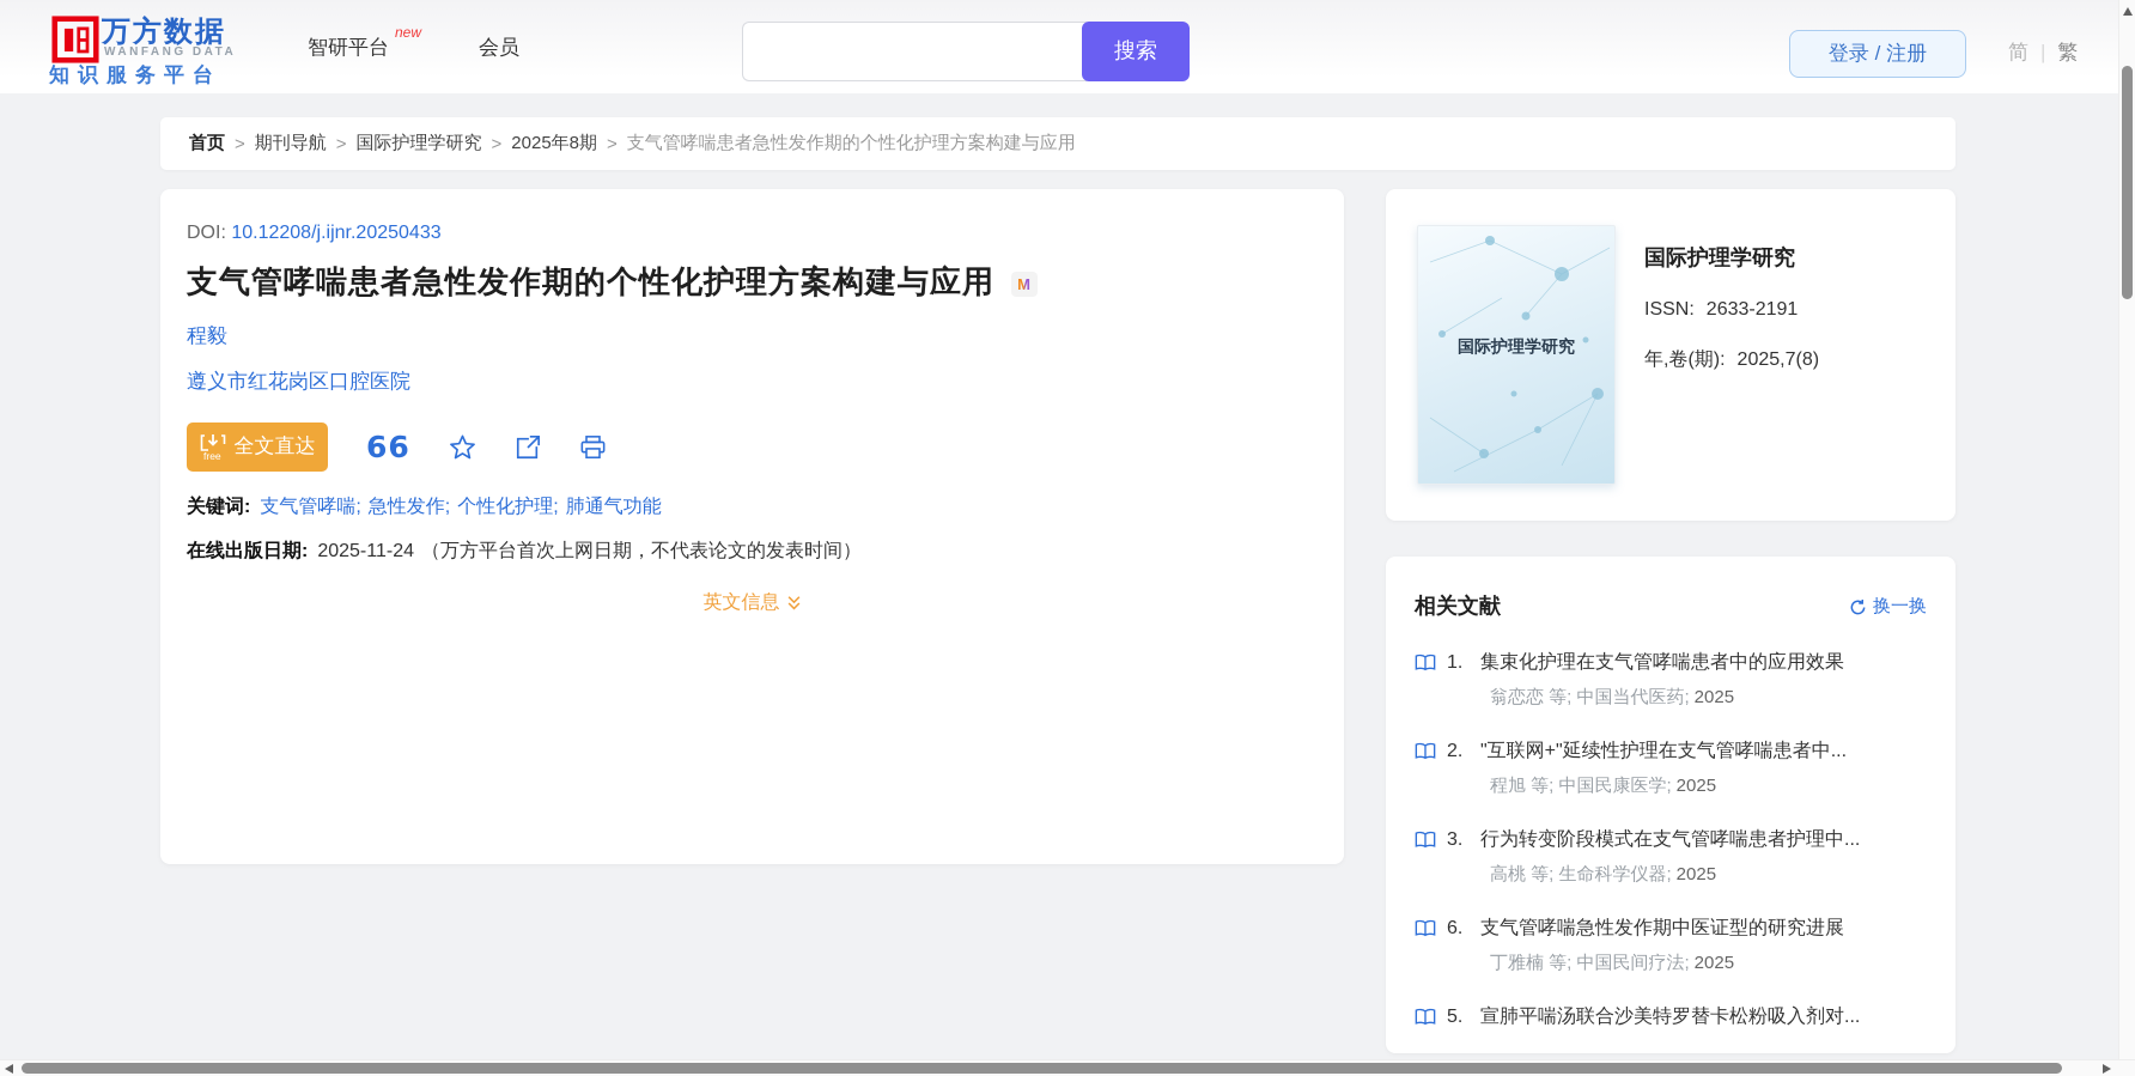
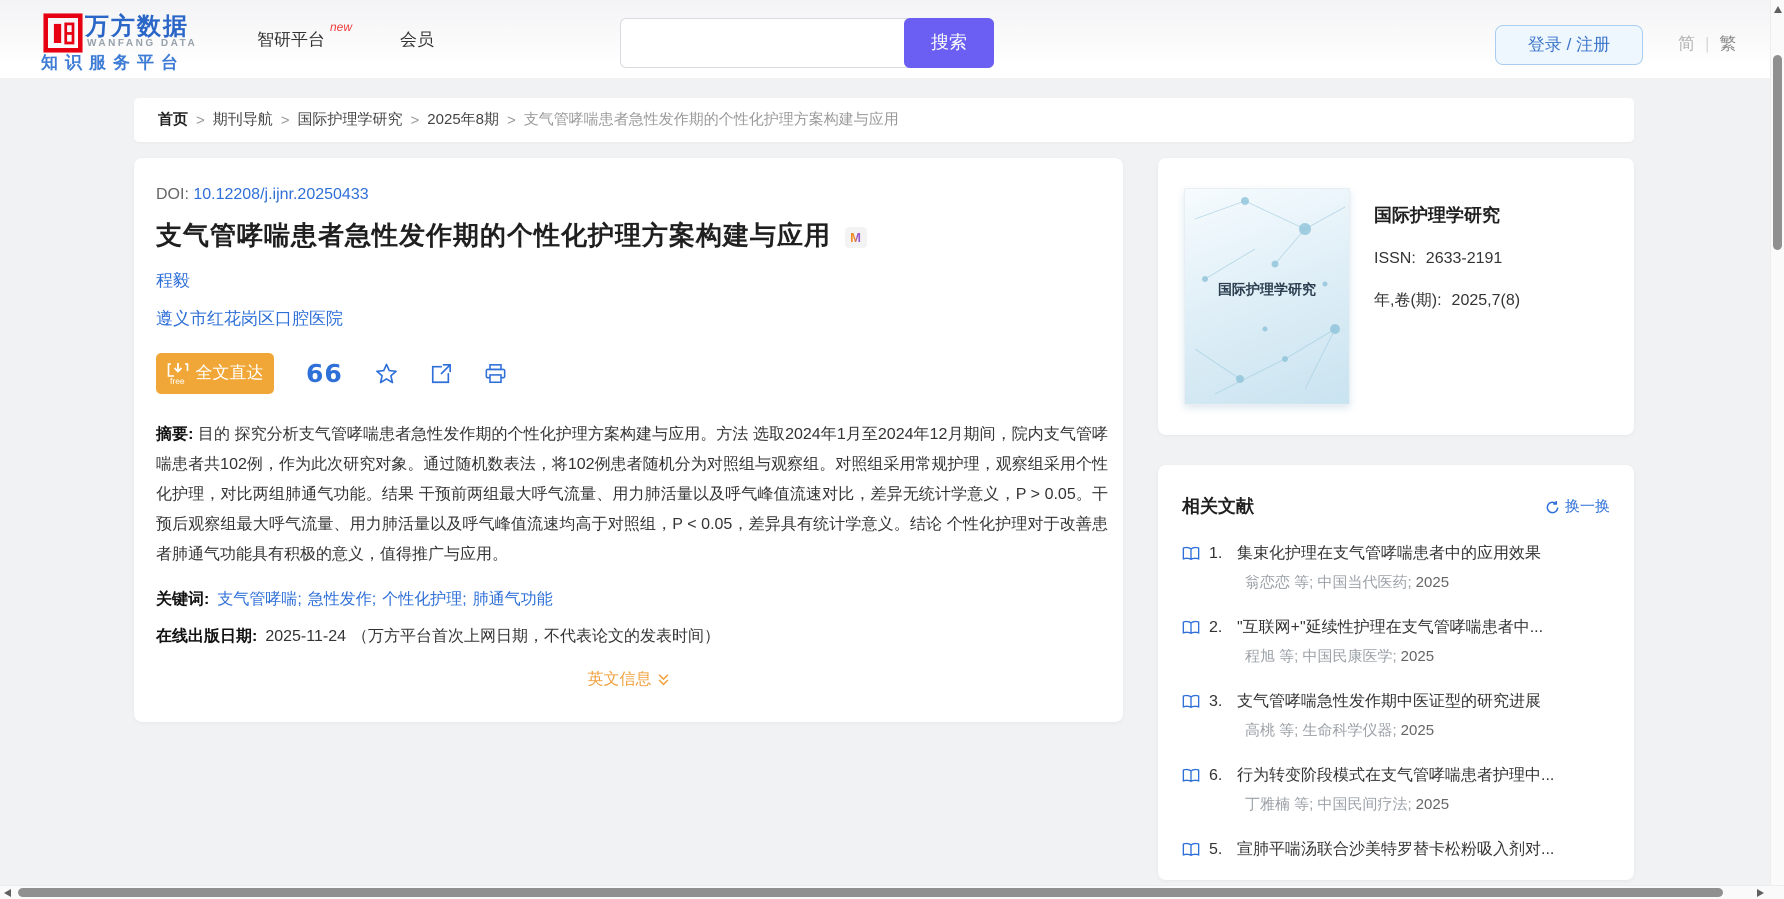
  万方数据
  WANFANG DATA
  知识服务平台
  智研平台
  new
  会员
  搜索
  登录 / 注册
  简 | 繁
  首页
  >
  期刊导航
  >
  国际护理学研究
  >
  2025年8期
  >
  支气管哮喘患者急性发作期的个性化护理方案构建与应用
  DOI: 10.12208/j.ijnr.20250433
  支气管哮喘患者急性发作期的个性化护理方案构建与应用 M
  程毅
  遵义市红花岗区口腔医院
  free
  全文直达
  66
+ 摘要: 目的 探究分析支气管哮喘患者急性发作期的个性化护理方案构建与应用。方法 选取2024年1月至2024年12月期间，院内支气管哮喘患者共102例，作为此次研究对象。通过随机数表法，将102例患者随机分为对照组与观察组。对照组采用常规护理，观察组采用个性化护理，对比两组肺通气功能。结果 干预前两组最大呼气流量、用力肺活量以及呼气峰值流速对比，差异无统计学意义，P > 0.05。干预后观察组最大呼气流量、用力肺活量以及呼气峰值流速均高于对照组，P < 0.05，差异具有统计学意义。结论 个性化护理对于改善患者肺通气功能具有积极的意义，值得推广与应用。
  关键词: 支气管哮喘; 急性发作; 个性化护理; 肺通气功能
  在线出版日期: 2025-11-24 （万方平台首次上网日期，不代表论文的发表时间）
  英文信息
  国际护理学研究
  国际护理学研究
  ISSN: 2633-2191
  年,卷(期): 2025,7(8)
  相关文献
  换一换
  1.
  集束化护理在支气管哮喘患者中的应用效果
  翁恋恋 等; 中国当代医药; 2025
  2.
  "互联网+"延续性护理在支气管哮喘患者中...
  程旭 等; 中国民康医学; 2025
  3.
- 行为转变阶段模式在支气管哮喘患者护理中...
+ 支气管哮喘急性发作期中医证型的研究进展
  高桃 等; 生命科学仪器; 2025
  6.
- 支气管哮喘急性发作期中医证型的研究进展
+ 行为转变阶段模式在支气管哮喘患者护理中...
  丁雅楠 等; 中国民间疗法; 2025
  5.
  宣肺平喘汤联合沙美特罗替卡松粉吸入剂对...
